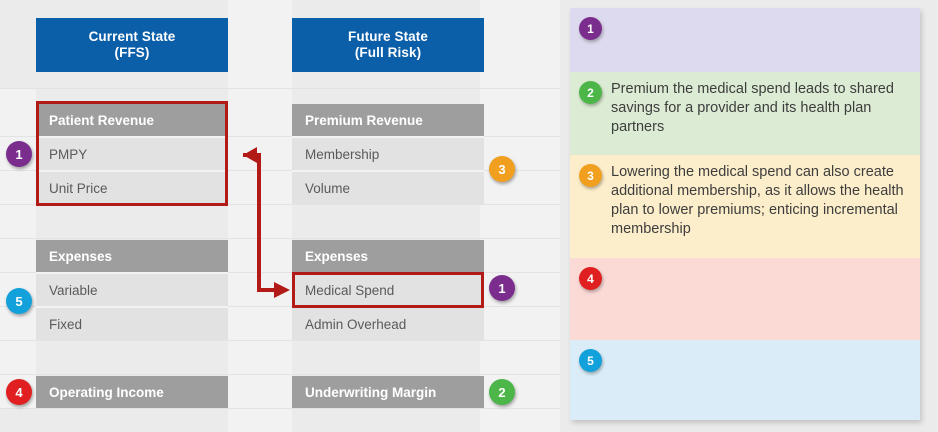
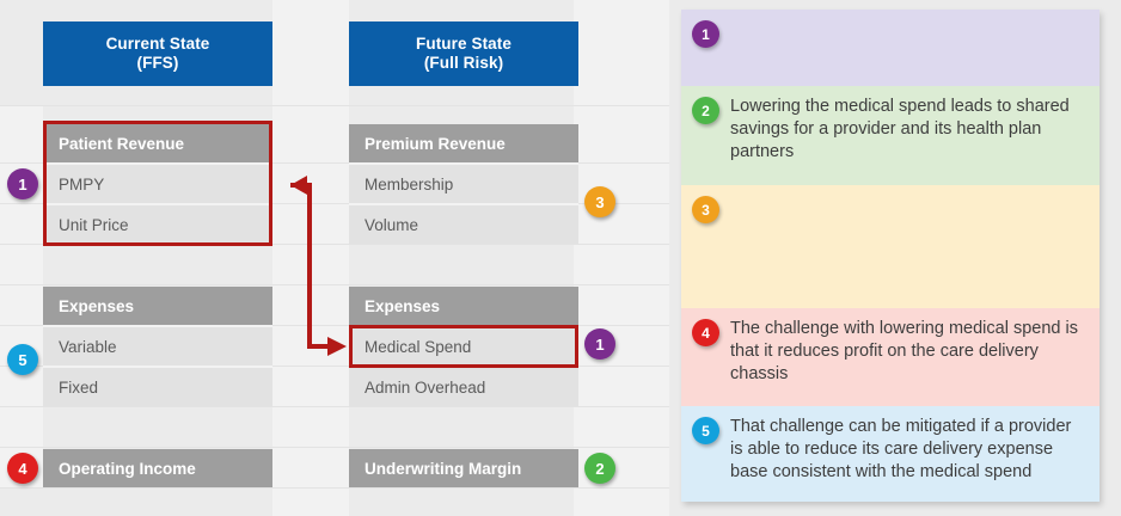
  Current State
  (FFS)
  Patient Revenue
  PMPY
  Unit Price
  Expenses
  Variable
  Fixed
  Operating Income
  Future State
  (Full Risk)
  Premium Revenue
  Membership
  Volume
  Expenses
  Medical Spend
  Admin Overhead
  Underwriting Margin
  1
  5
  4
  3
  1
  2
  1
  2
- Premium the medical spend leads to shared savings for a provider and its health plan partners
+ Lowering the medical spend leads to shared savings for a provider and its health plan partners
  3
- Lowering the medical spend can also create additional membership, as it allows the health plan to lower premiums; enticing incremental membership
  4
+ The challenge with lowering medical spend is that it reduces profit on the care delivery chassis
  5
+ That challenge can be mitigated if a provider is able to reduce its care delivery expense base consistent with the medical spend
